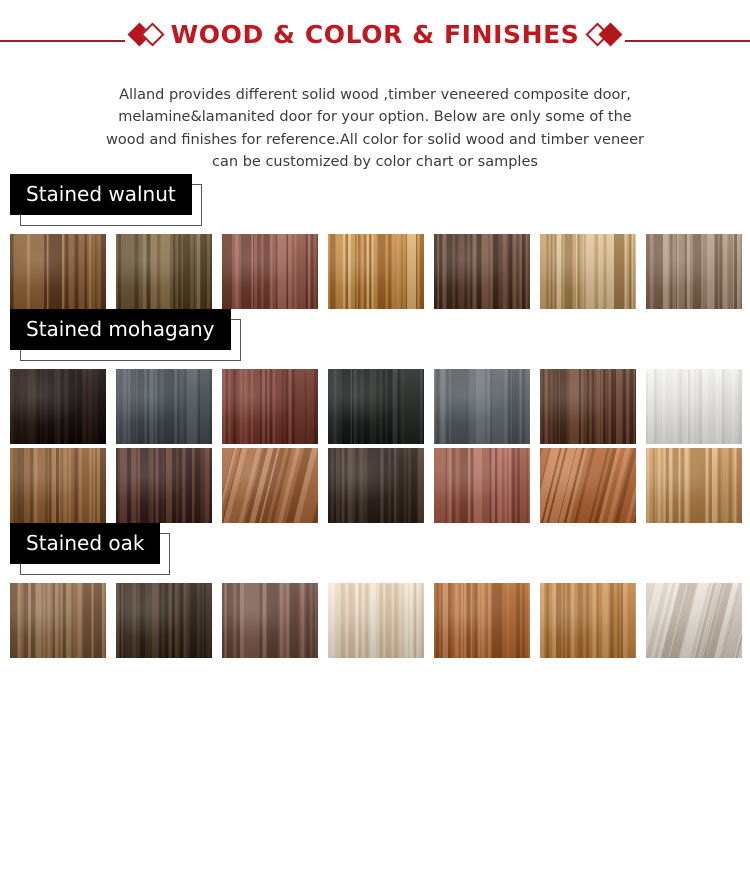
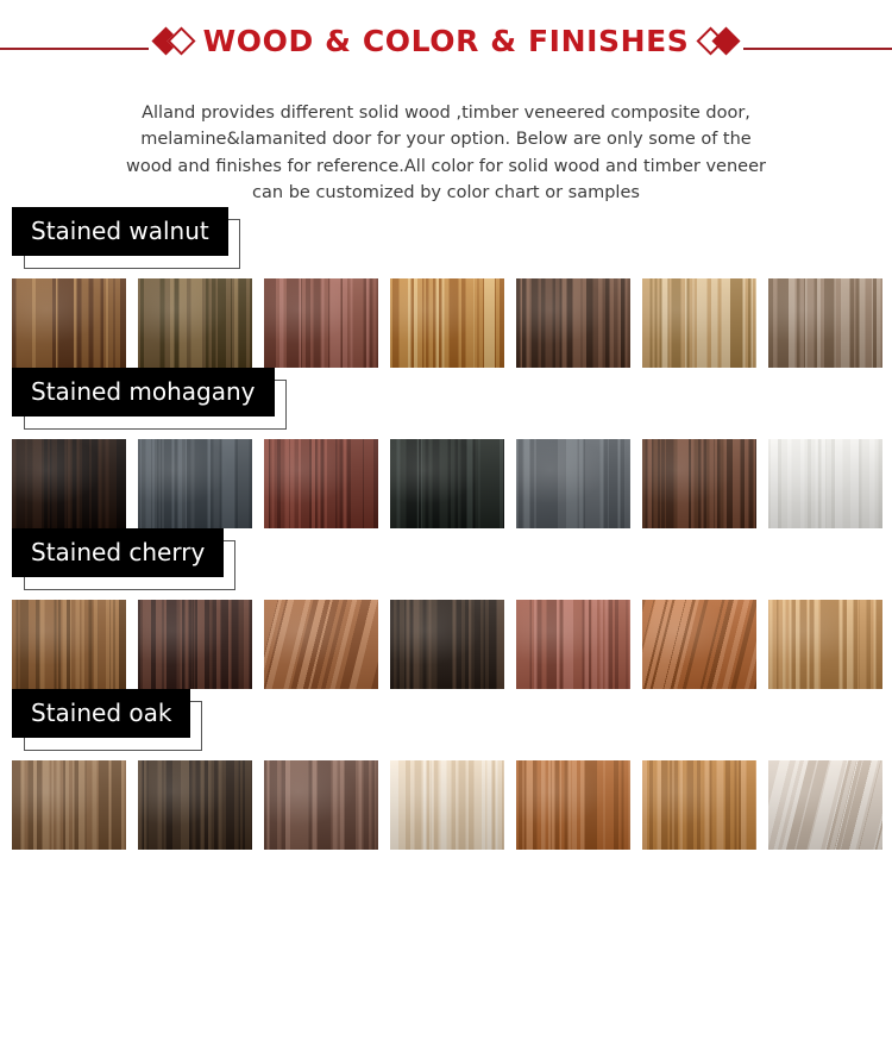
  WOOD & COLOR & FINISHES
  Alland provides different solid wood ,timber veneered composite door, melamine&lamanited door for your option. Below are only some of the wood and finishes for reference.All color for solid wood and timber veneer can be customized by color chart or samples
  Stained walnut
  Stained mohagany
+ Stained cherry
  Stained oak
